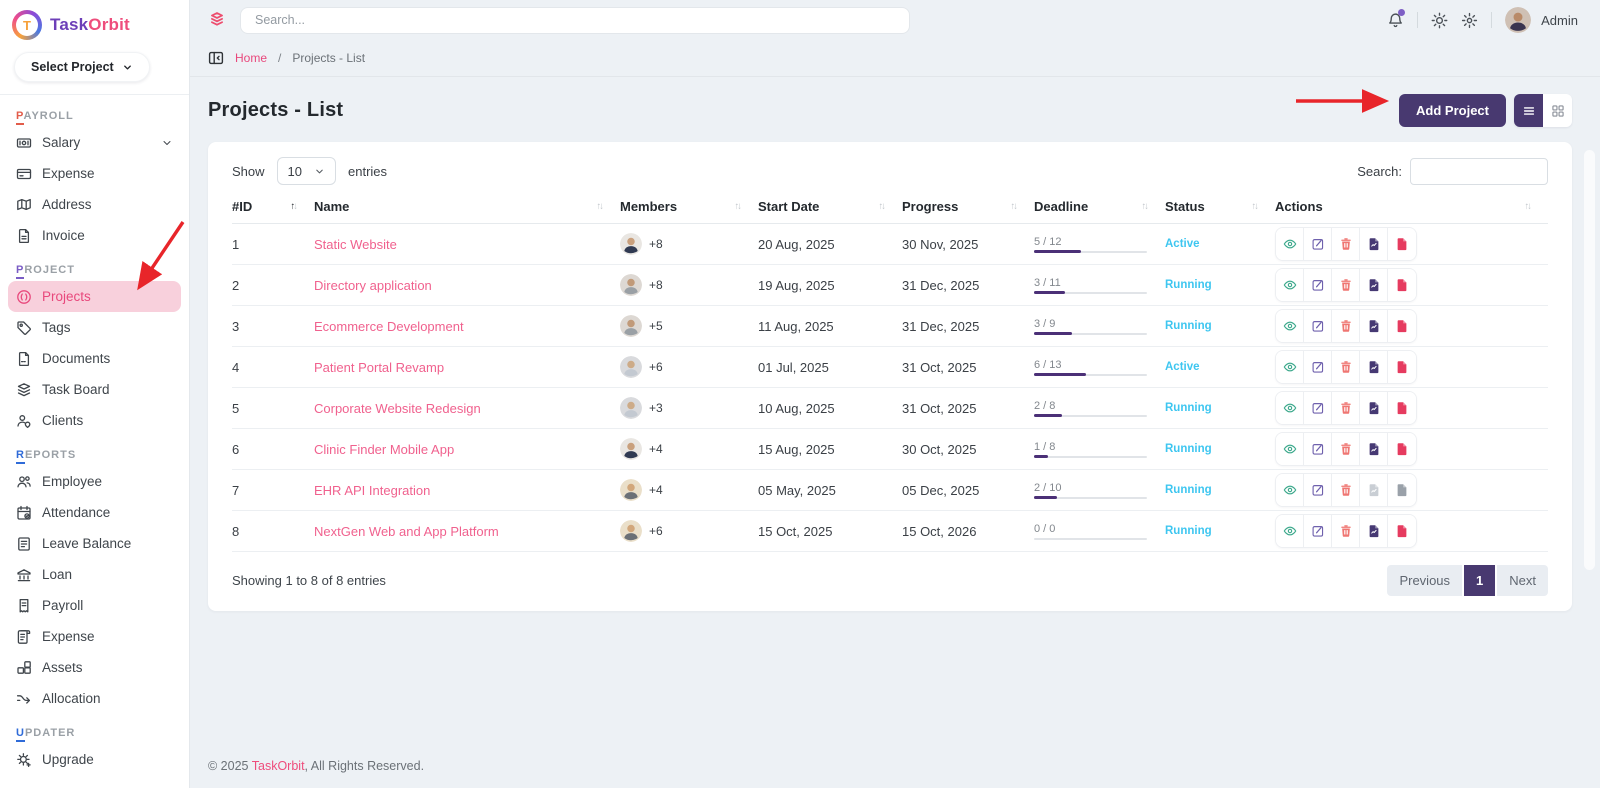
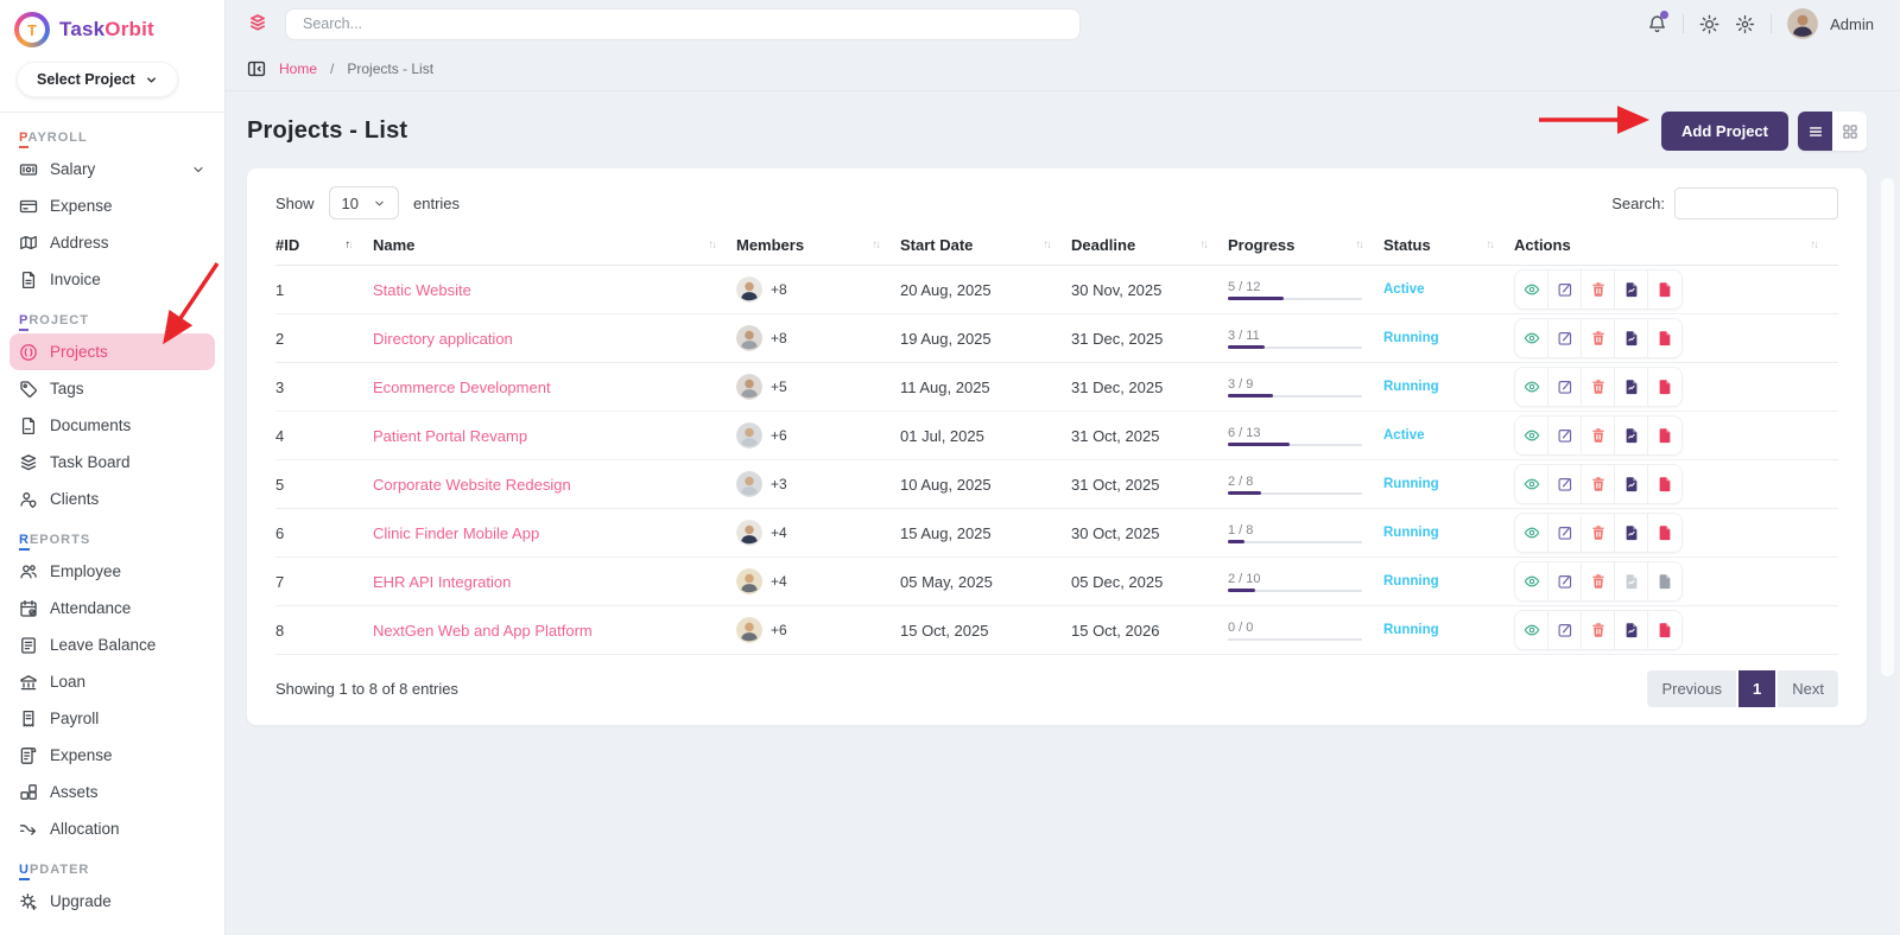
  T
  TaskOrbit
  Select Project
  PAYROLL
  Salary
  Expense
  Address
  Invoice
  PROJECT
  Projects
  Tags
  Documents
  Task Board
  Clients
  REPORTS
  Employee
  Attendance
  Leave Balance
  Loan
  Payroll
  Expense
  Assets
  Allocation
  UPDATER
  Upgrade
  Search...
  Admin
  Home
  /
  Projects - List
  Projects - List
  Add Project
  Show
  10
  entries
  Search:
  #ID
  ↑
  ↓
  Name
  ↑
  ↓
  Members
  ↑
  ↓
  Start Date
  ↑
  ↓
- Progress
+ Deadline
  ↑
  ↓
- Deadline
+ Progress
  ↑
  ↓
  Status
  ↑
  ↓
  Actions
  ↑
  ↓
  1
  Static Website
  +8
  20 Aug, 2025
  30 Nov, 2025
  5 / 12
  Active
  2
  Directory application
  +8
  19 Aug, 2025
  31 Dec, 2025
  3 / 11
  Running
  3
  Ecommerce Development
  +5
  11 Aug, 2025
  31 Dec, 2025
  3 / 9
  Running
  4
  Patient Portal Revamp
  +6
  01 Jul, 2025
  31 Oct, 2025
  6 / 13
  Active
  5
  Corporate Website Redesign
  +3
  10 Aug, 2025
  31 Oct, 2025
  2 / 8
  Running
  6
  Clinic Finder Mobile App
  +4
  15 Aug, 2025
  30 Oct, 2025
  1 / 8
  Running
  7
  EHR API Integration
  +4
  05 May, 2025
  05 Dec, 2025
  2 / 10
  Running
  8
  NextGen Web and App Platform
  +6
  15 Oct, 2025
  15 Oct, 2026
  0 / 0
  Running
  Showing 1 to 8 of 8 entries
  Previous
  1
  Next
- © 2025 TaskOrbit, All Rights Reserved.
